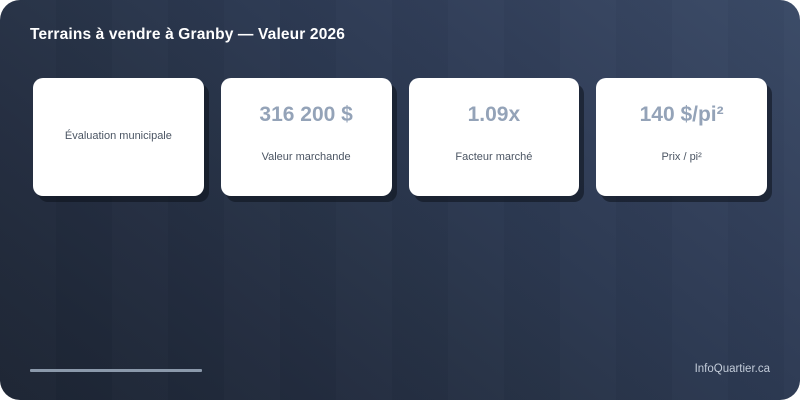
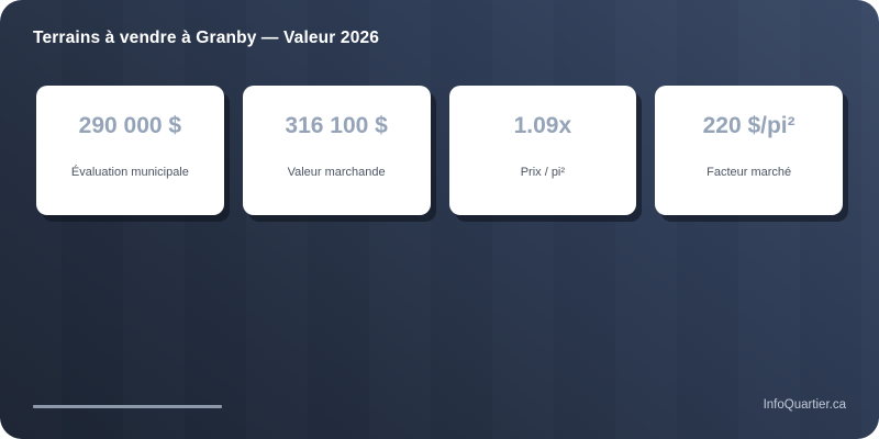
  Terrains à vendre à Granby — Valeur 2026
+ 290 000 $
  Évaluation municipale
- 316 200 $
+ 316 100 $
  Valeur marchande
  1.09x
- Facteur marché
+ Prix / pi²
- 140 $/pi²
+ 220 $/pi²
- Prix / pi²
+ Facteur marché
  InfoQuartier.ca
